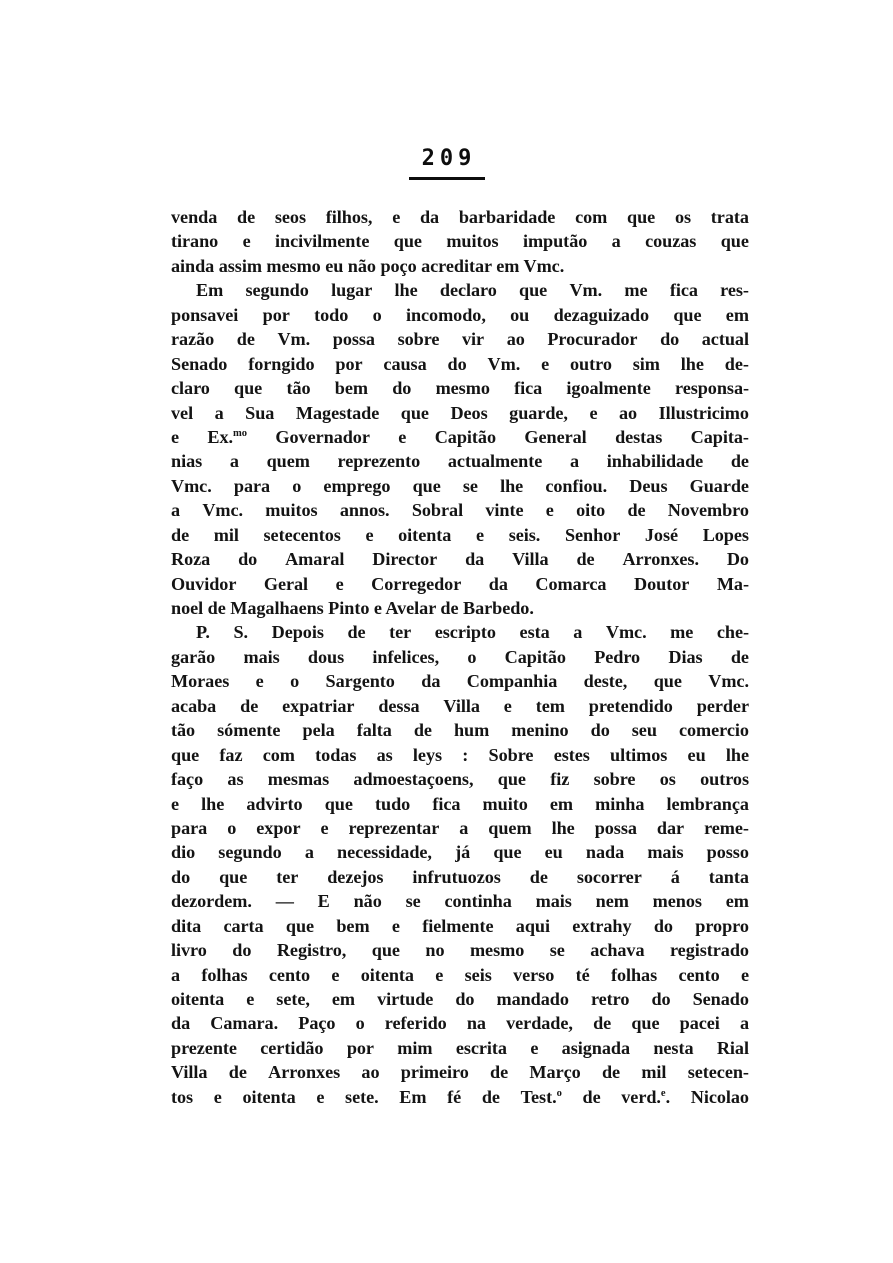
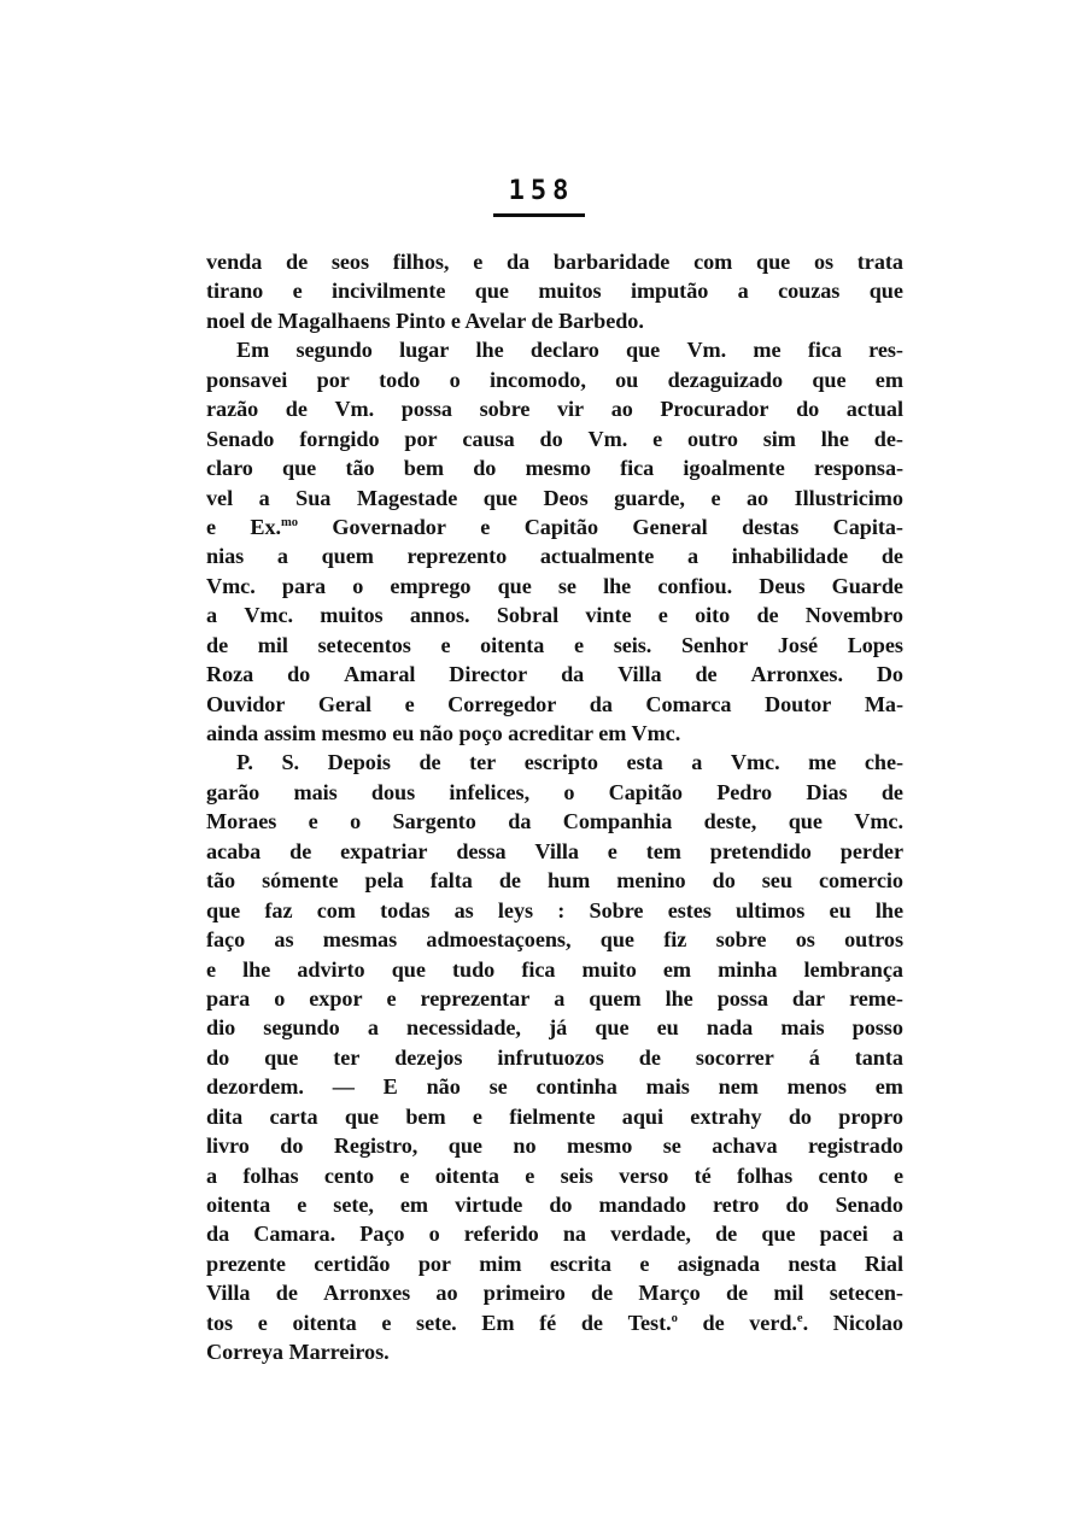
- 209
+ 158
  venda
  de
  seos
  filhos,
  e
  da
  barbaridade
  com
  que
  os
  trata
  tirano
  e
  incivilmente
  que
  muitos
  imputão
  a
  couzas
  que
- ainda assim mesmo eu não poço acreditar em Vmc.
+ noel de Magalhaens Pinto e Avelar de Barbedo.
  Em
  segundo
  lugar
  lhe
  declaro
  que
  Vm.
  me
  fica
  res-
  ponsavei
  por
  todo
  o
  incomodo,
  ou
  dezaguizado
  que
  em
  razão
  de
  Vm.
  possa
  sobre
  vir
  ao
  Procurador
  do
  actual
  Senado
  forngido
  por
  causa
  do
  Vm.
  e
  outro
  sim
  lhe
  de-
  claro
  que
  tão
  bem
  do
  mesmo
  fica
  igoalmente
  responsa-
  vel
  a
  Sua
  Magestade
  que
  Deos
  guarde,
  e
  ao
  Illustricimo
  e
  Ex.mo
  Governador
  e
  Capitão
  General
  destas
  Capita-
  nias
  a
  quem
  reprezento
  actualmente
  a
  inhabilidade
  de
  Vmc.
  para
  o
  emprego
  que
  se
  lhe
  confiou.
  Deus
  Guarde
  a
  Vmc.
  muitos
  annos.
  Sobral
  vinte
  e
  oito
  de
  Novembro
  de
  mil
  setecentos
  e
  oitenta
  e
  seis.
  Senhor
  José
  Lopes
  Roza
  do
  Amaral
  Director
  da
  Villa
  de
  Arronxes.
  Do
  Ouvidor
  Geral
  e
  Corregedor
  da
  Comarca
  Doutor
  Ma-
- noel de Magalhaens Pinto e Avelar de Barbedo.
+ ainda assim mesmo eu não poço acreditar em Vmc.
  P.
  S.
  Depois
  de
  ter
  escripto
  esta
  a
  Vmc.
  me
  che-
  garão
  mais
  dous
  infelices,
  o
  Capitão
  Pedro
  Dias
  de
  Moraes
  e
  o
  Sargento
  da
  Companhia
  deste,
  que
  Vmc.
  acaba
  de
  expatriar
  dessa
  Villa
  e
  tem
  pretendido
  perder
  tão
  sómente
  pela
  falta
  de
  hum
  menino
  do
  seu
  comercio
  que
  faz
  com
  todas
  as
  leys
  :
  Sobre
  estes
  ultimos
  eu
  lhe
  faço
  as
  mesmas
  admoestaçoens,
  que
  fiz
  sobre
  os
  outros
  e
  lhe
  advirto
  que
  tudo
  fica
  muito
  em
  minha
  lembrança
  para
  o
  expor
  e
  reprezentar
  a
  quem
  lhe
  possa
  dar
  reme-
  dio
  segundo
  a
  necessidade,
  já
  que
  eu
  nada
  mais
  posso
  do
  que
  ter
  dezejos
  infrutuozos
  de
  socorrer
  á
  tanta
  dezordem.
  —
  E
  não
  se
  continha
  mais
  nem
  menos
  em
  dita
  carta
  que
  bem
  e
  fielmente
  aqui
  extrahy
  do
  propro
  livro
  do
  Registro,
  que
  no
  mesmo
  se
  achava
  registrado
  a
  folhas
  cento
  e
  oitenta
  e
  seis
  verso
  té
  folhas
  cento
  e
  oitenta
  e
  sete,
  em
  virtude
  do
  mandado
  retro
  do
  Senado
  da
  Camara.
  Paço
  o
  referido
  na
  verdade,
  de
  que
  pacei
  a
  prezente
  certidão
  por
  mim
  escrita
  e
  asignada
  nesta
  Rial
  Villa
  de
  Arronxes
  ao
  primeiro
  de
  Março
  de
  mil
  setecen-
  tos
  e
  oitenta
  e
  sete.
  Em
  fé
  de
  Test.o
  de
  verd.e.
  Nicolao
+ Correya Marreiros.
